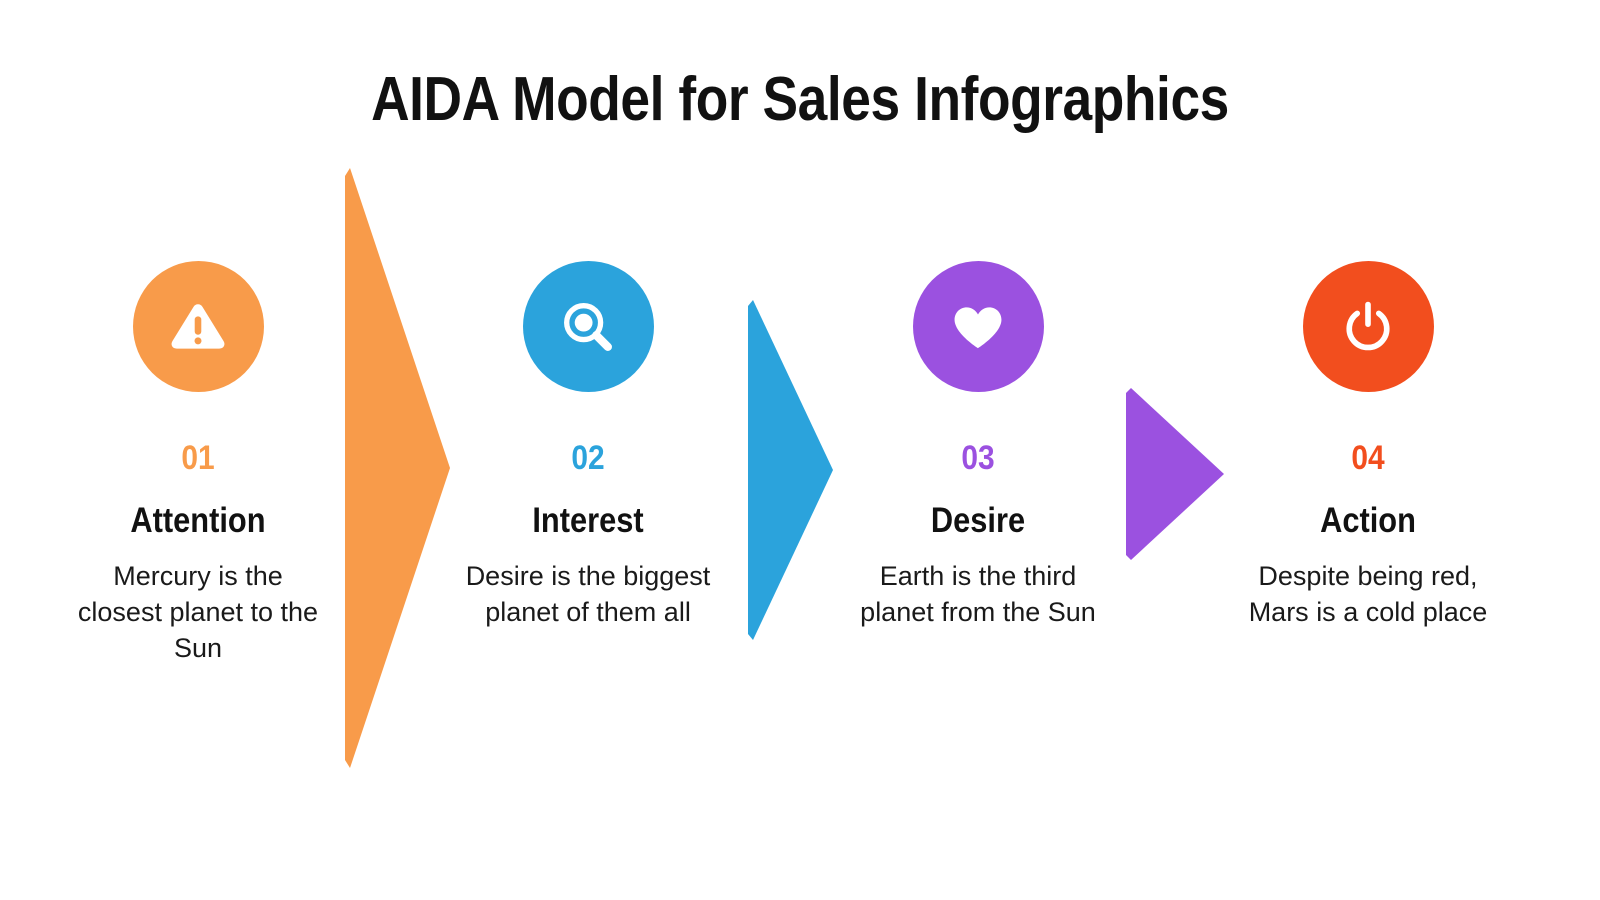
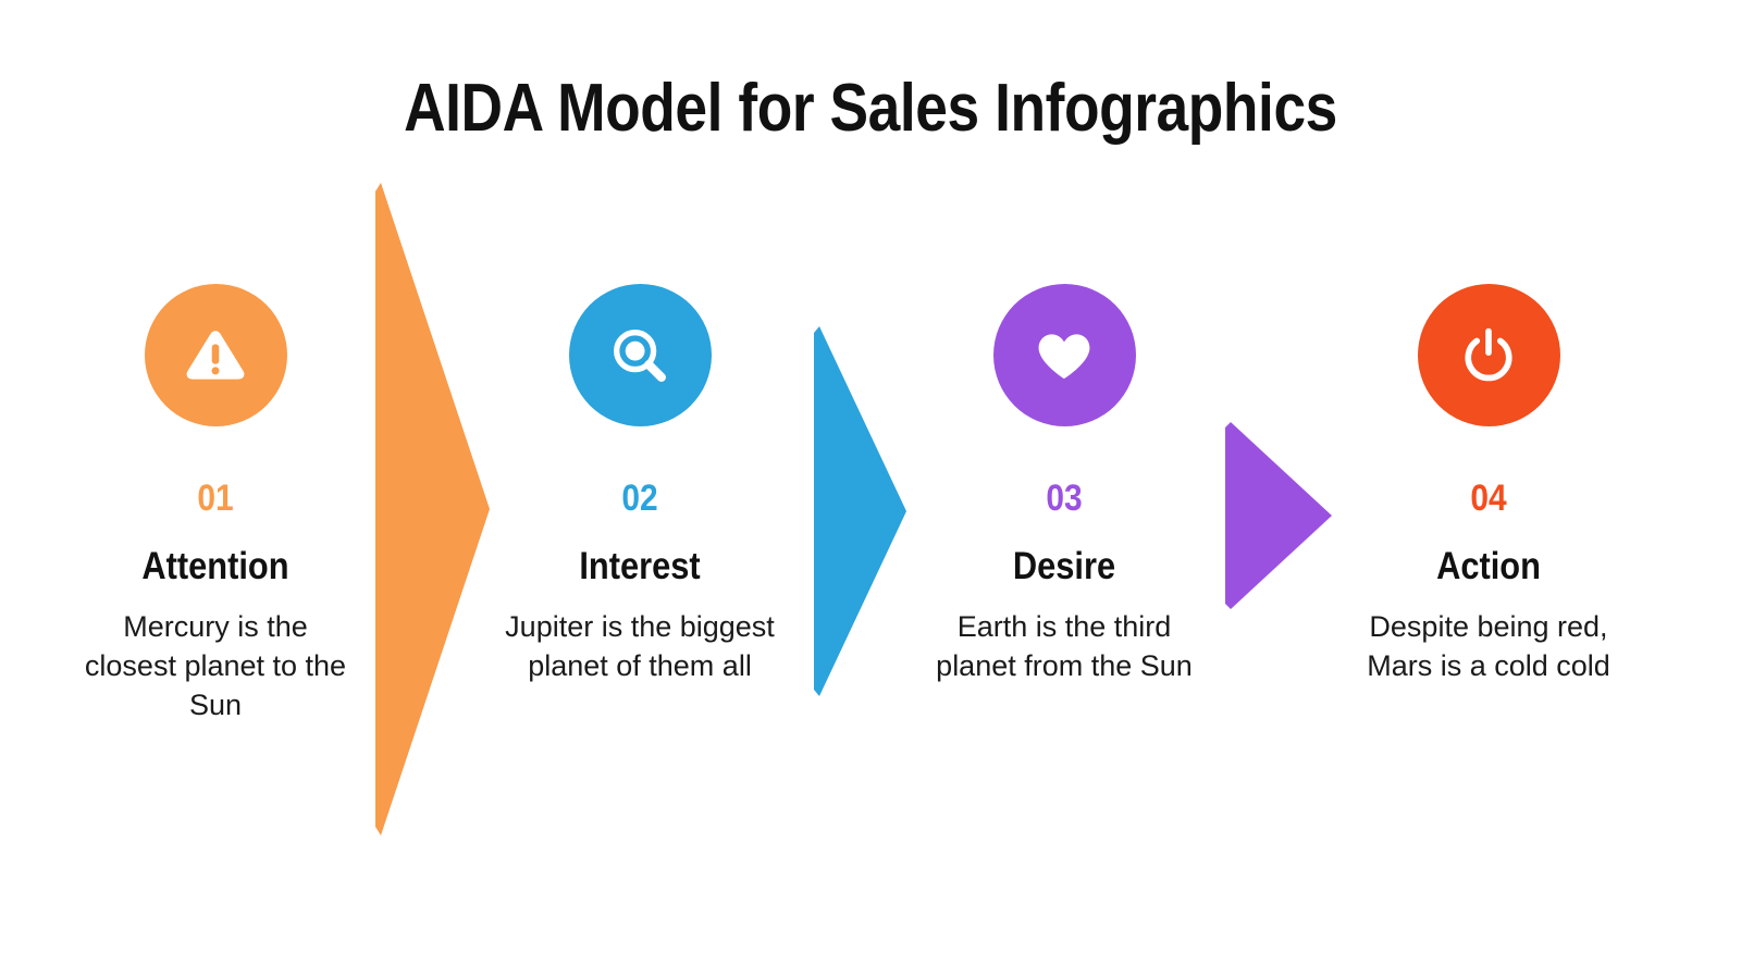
  AIDA Model for Sales Infographics
  01
  Attention
  Mercury is the closest planet to the Sun
  02
  Interest
- Desire is the biggest planet of them all
+ Jupiter is the biggest planet of them all
  03
  Desire
  Earth is the third planet from the Sun
  04
  Action
- Despite being red, Mars is a cold place
+ Despite being red, Mars is a cold cold
